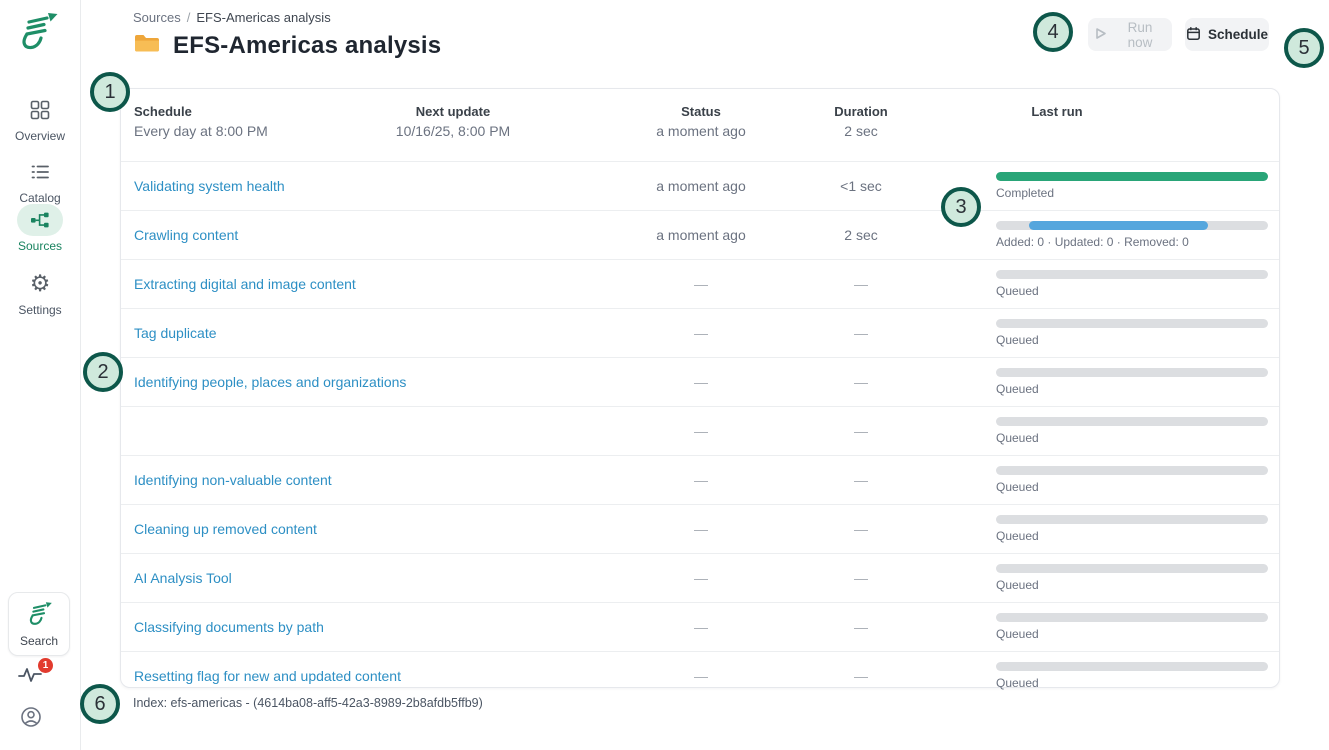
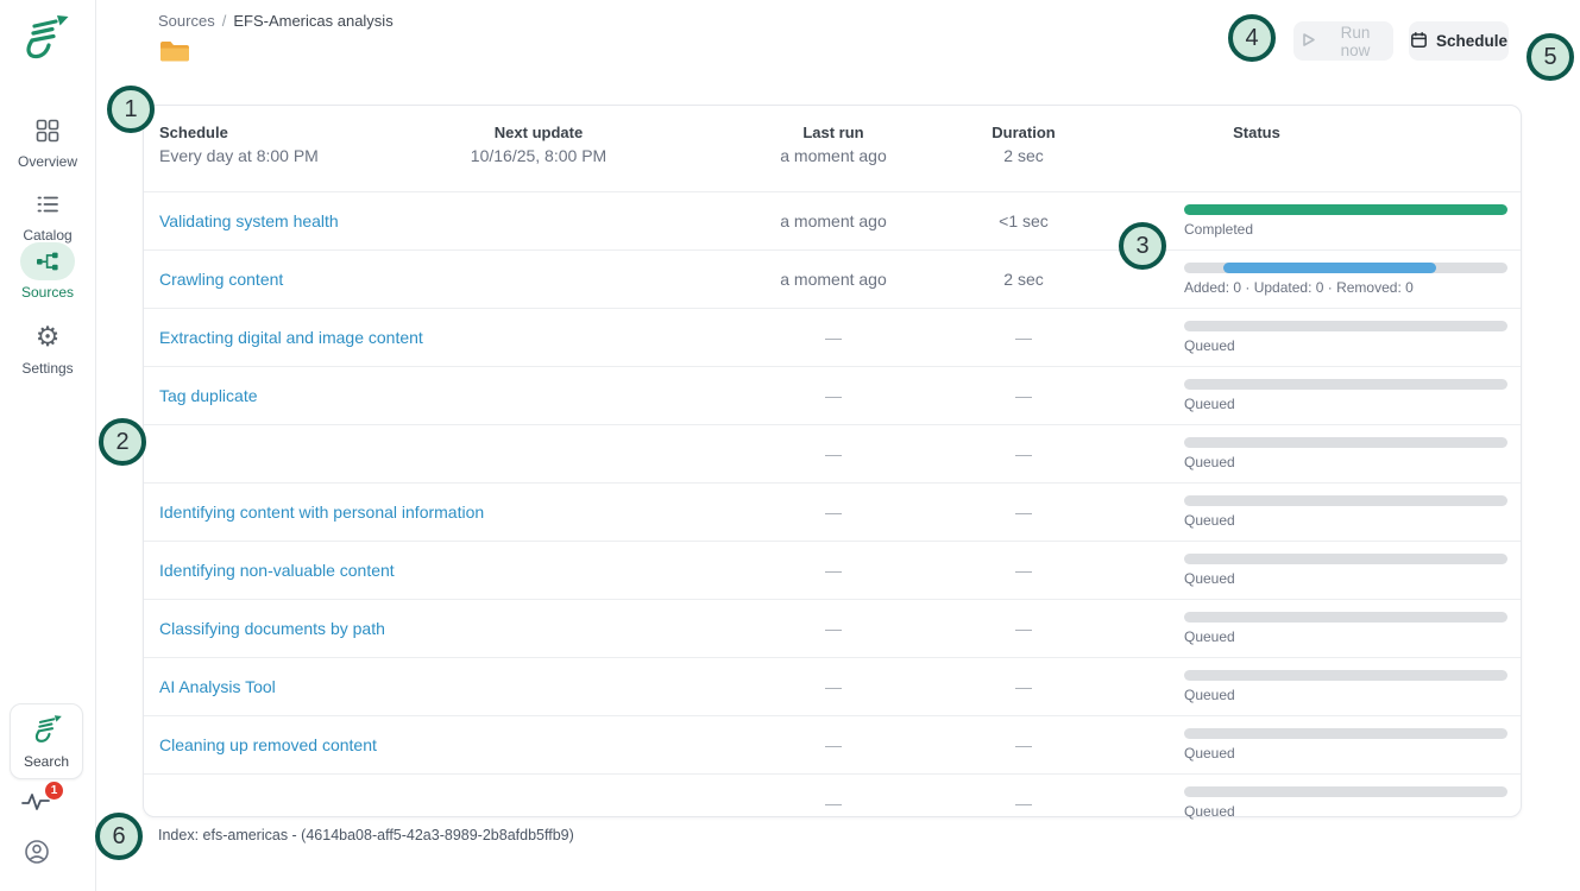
  Overview
  Catalog
  Sources
  ⚙
  Settings
  Search
  1
  Sources / EFS-Americas analysis
- EFS-Americas analysis
  Run now
  Schedule
  Schedule
  Next update
- Status
+ Last run
  Duration
- Last run
+ Status
  Every day at 8:00 PM
  10/16/25, 8:00 PM
  a moment ago
  2 sec
  Validating system health
  a moment ago
  <1 sec
  Completed
  Crawling content
  a moment ago
  2 sec
  Added: 0 · Updated: 0 · Removed: 0
  Extracting digital and image content
  —
  —
  Queued
  Tag duplicate
  —
  —
  Queued
- Identifying people, places and organizations
  —
  —
  Queued
+ Identifying content with personal information
  —
  —
  Queued
  Identifying non-valuable content
  —
  —
  Queued
- Cleaning up removed content
+ Classifying documents by path
  —
  —
  Queued
  AI Analysis Tool
  —
  —
  Queued
- Classifying documents by path
+ Cleaning up removed content
  —
  —
  Queued
- Resetting flag for new and updated content
  —
  —
  Queued
  Index: efs-americas - (4614ba08-aff5-42a3-8989-2b8afdb5ffb9)
  1
  2
  3
  4
  5
  6
